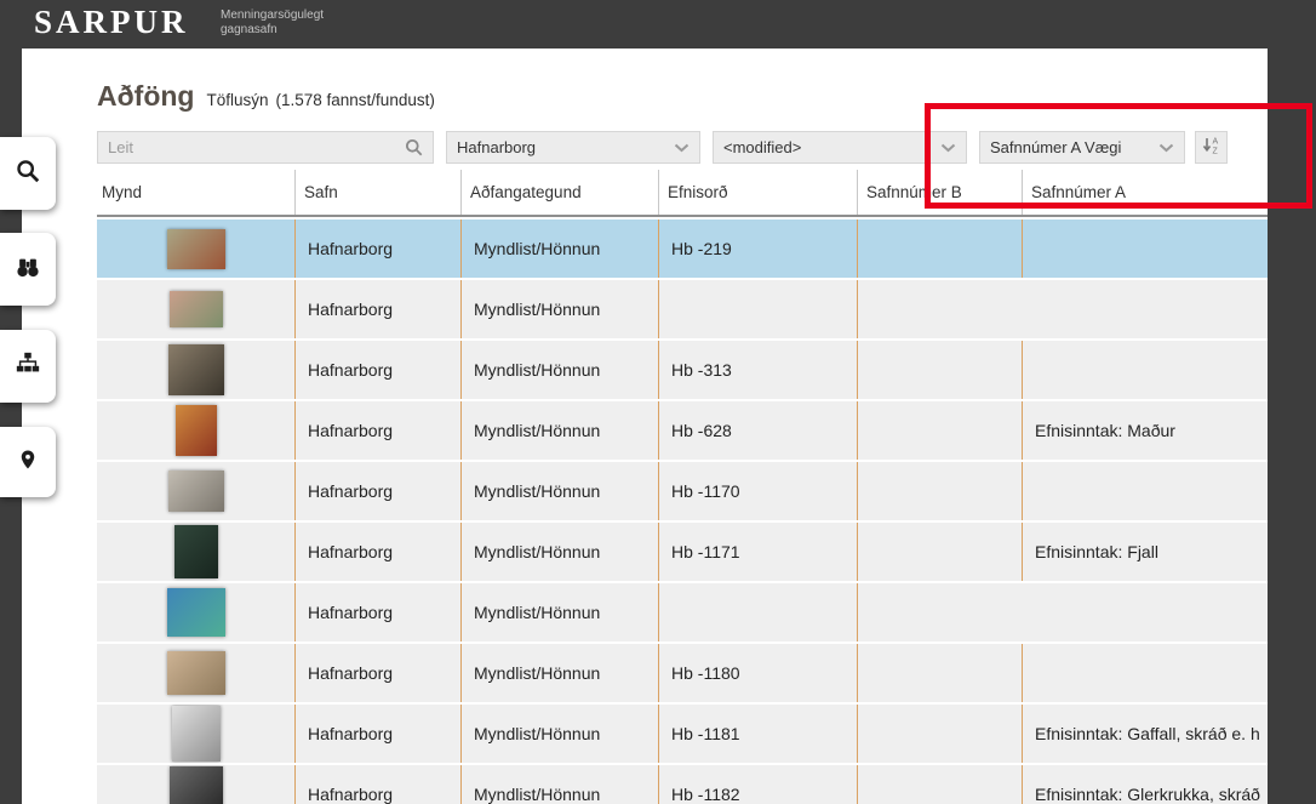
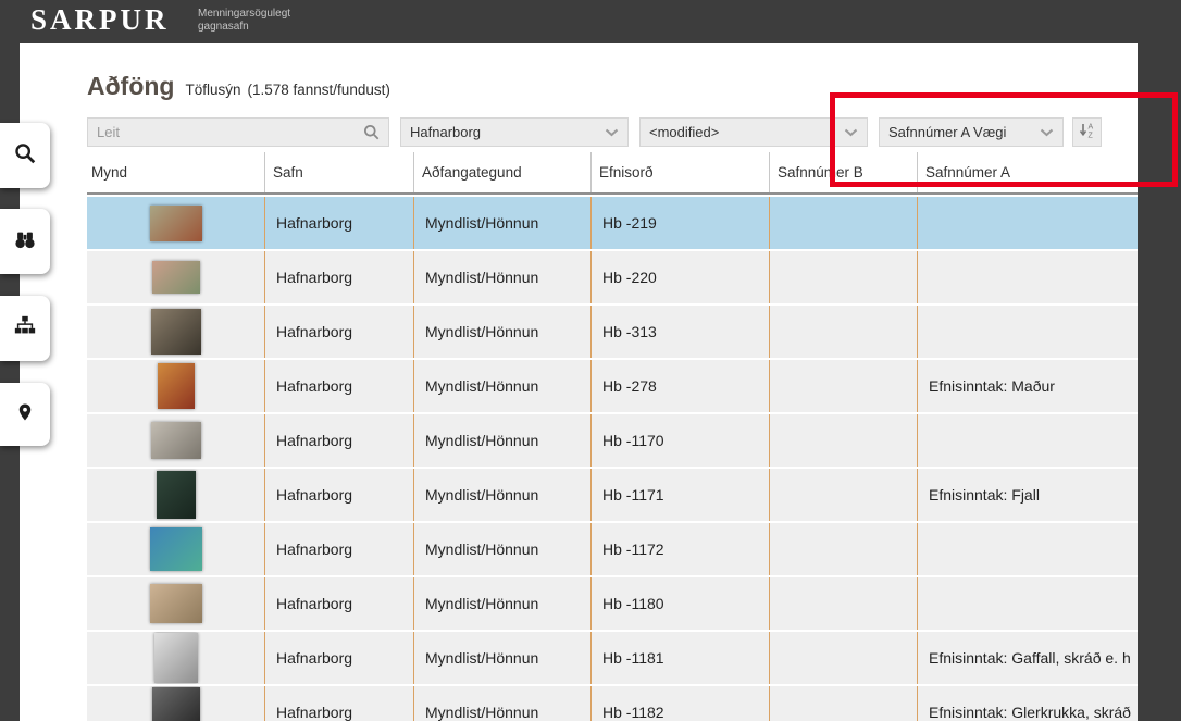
  SARPUR
  Menningarsögulegt
  gagnasafn
  Aðföng
  Töflusýn
  (1.578 fannst/fundust)
  Leit
  Hafnarborg
  <modified>
  Safnnúmer A Vægi
  Mynd
  Safn
  Aðfangategund
  Efnisorð
  Safnnúmer B
  Safnnúmer A
  Hafnarborg
  Myndlist/Hönnun
  Hb -219
  Hafnarborg
  Myndlist/Hönnun
+ Hb -220
  Hafnarborg
  Myndlist/Hönnun
  Hb -313
  Hafnarborg
  Myndlist/Hönnun
- Hb -628
+ Hb -278
  Efnisinntak: Maður
  Hafnarborg
  Myndlist/Hönnun
  Hb -1170
  Hafnarborg
  Myndlist/Hönnun
  Hb -1171
  Efnisinntak: Fjall
  Hafnarborg
  Myndlist/Hönnun
+ Hb -1172
  Hafnarborg
  Myndlist/Hönnun
  Hb -1180
  Hafnarborg
  Myndlist/Hönnun
  Hb -1181
  Efnisinntak: Gaffall, skráð e. h
  Hafnarborg
  Myndlist/Hönnun
  Hb -1182
  Efnisinntak: Glerkrukka, skráð
